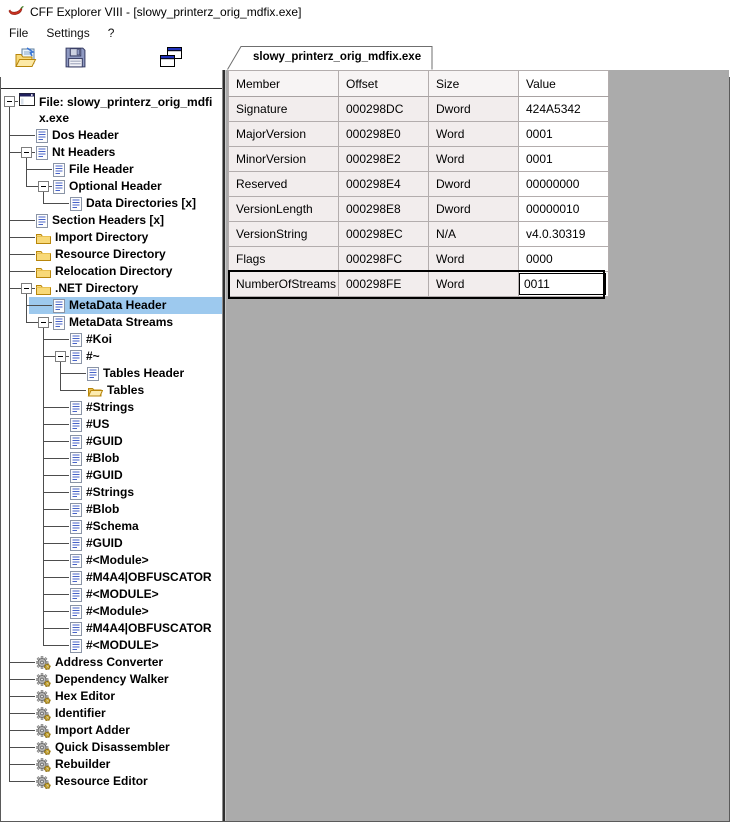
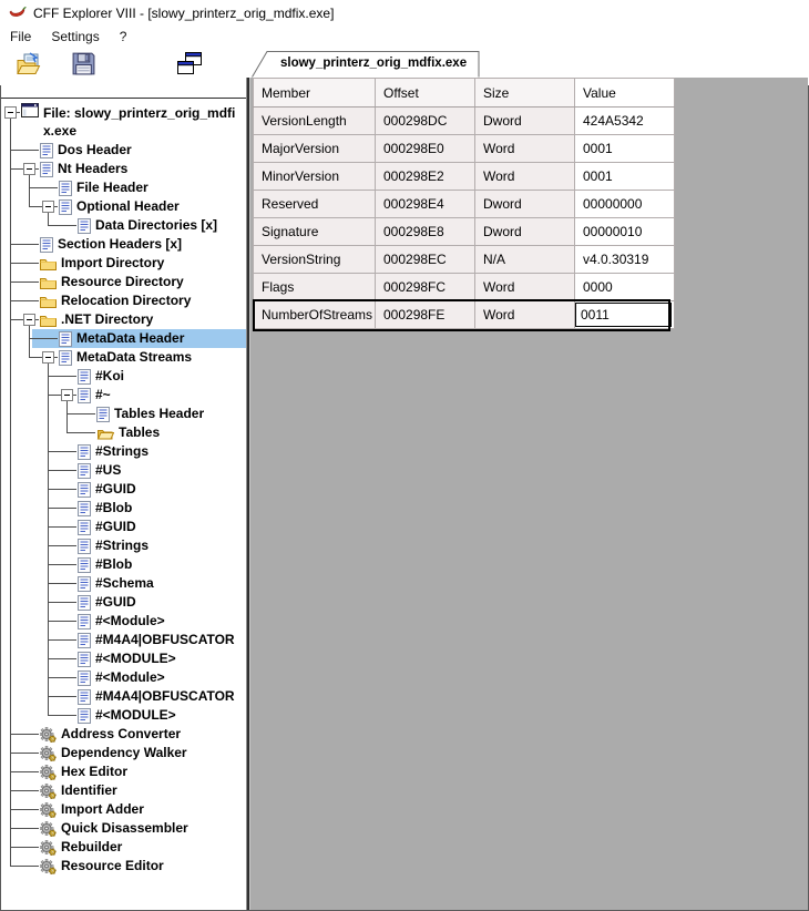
  CFF Explorer VIII - [slowy_printerz_orig_mdfix.exe]
  File
  Settings
  ?
  slowy_printerz_orig_mdfix.exe
  Member	Offset	Size	Value
- Signature	000298DC	Dword	424A5342
+ VersionLength	000298DC	Dword	424A5342
  MajorVersion	000298E0	Word	0001
  MinorVersion	000298E2	Word	0001
  Reserved	000298E4	Dword	00000000
- VersionLength	000298E8	Dword	00000010
+ Signature	000298E8	Dword	00000010
  VersionString	000298EC	N/A	v4.0.30319
  Flags	000298FC	Word	0000
  NumberOfStreams	000298FE	Word	0011
  File: slowy_printerz_orig_mdfix.exe
  Dos Header
  Nt Headers
  File Header
  Optional Header
  Data Directories [x]
  Section Headers [x]
  Import Directory
  Resource Directory
  Relocation Directory
  .NET Directory
  MetaData Header
  MetaData Streams
  #Koi
  #~
  Tables Header
  Tables
  #Strings
  #US
  #GUID
  #Blob
  #GUID
  #Strings
  #Blob
  #Schema
  #GUID
  #<Module>
  #M4A4|OBFUSCATOR
  #<MODULE>
  #<Module>
  #M4A4|OBFUSCATOR
  #<MODULE>
  Address Converter
  Dependency Walker
  Hex Editor
  Identifier
  Import Adder
  Quick Disassembler
  Rebuilder
  Resource Editor
